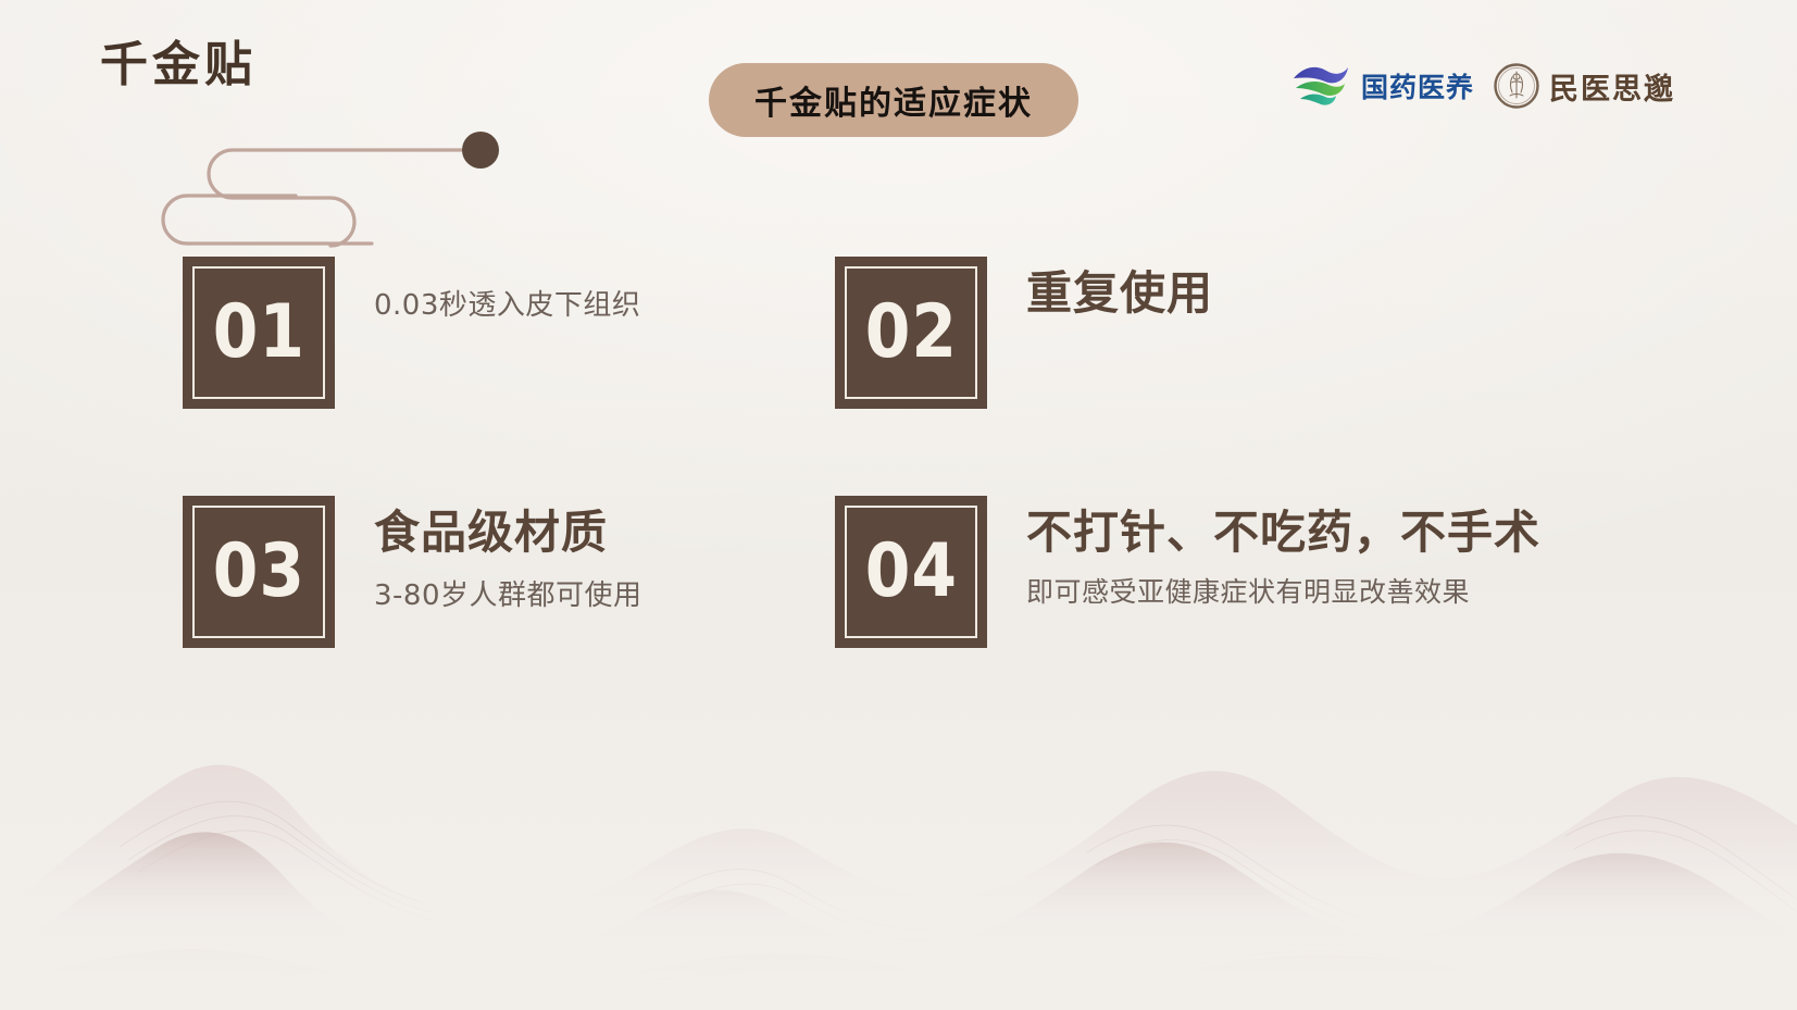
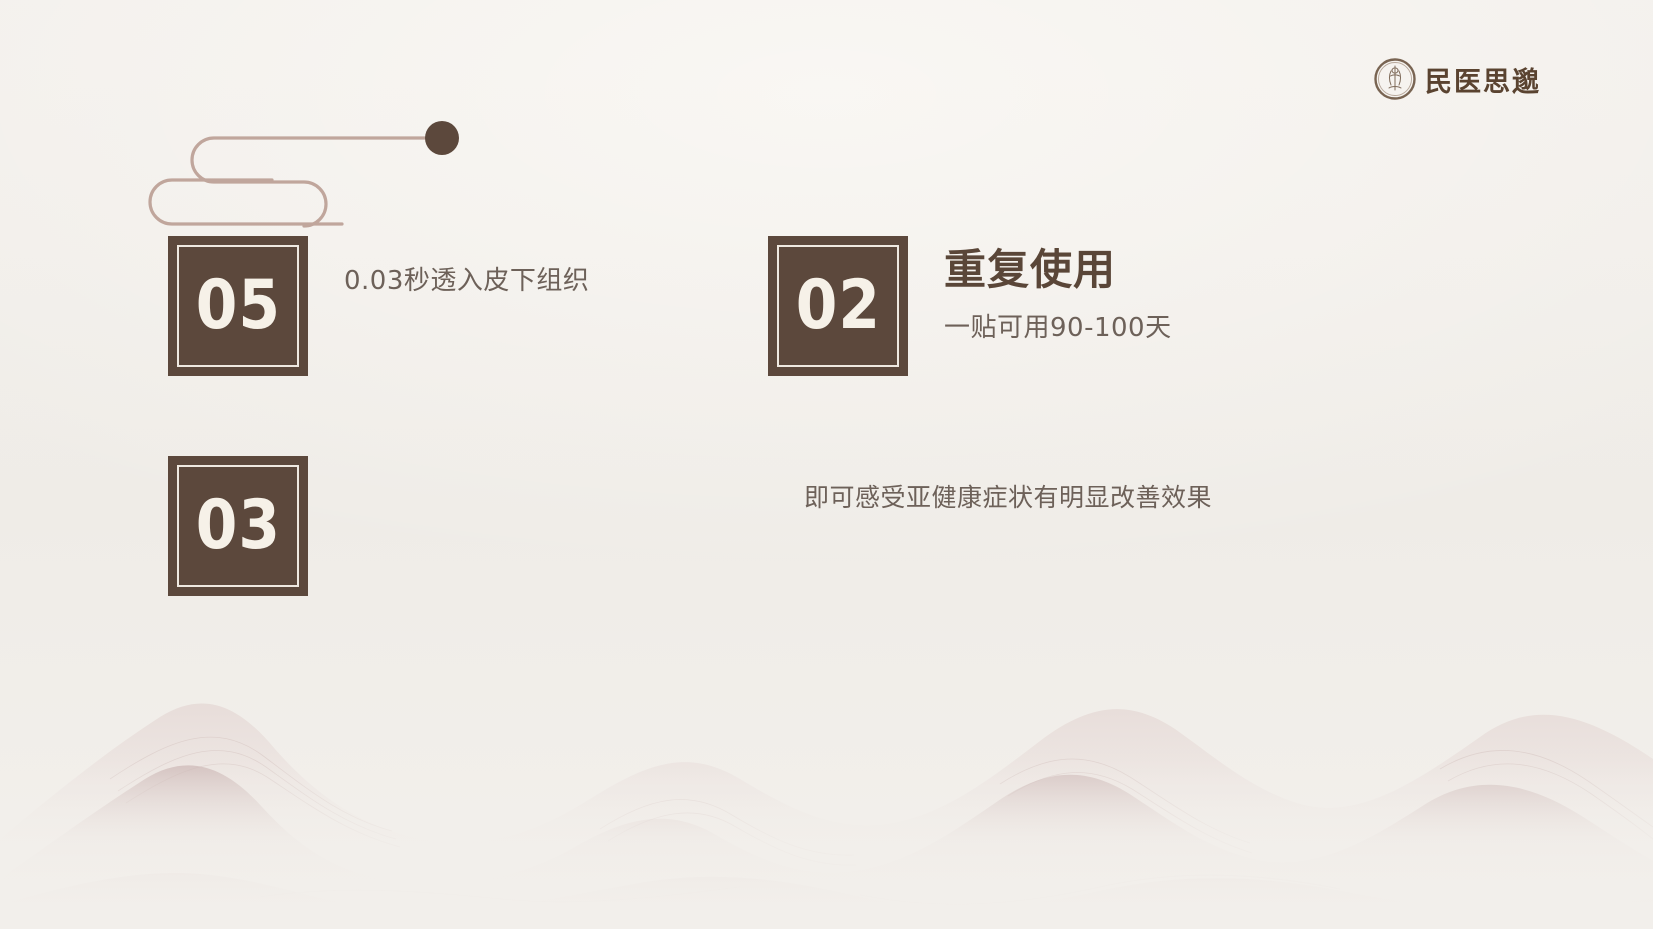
- 千金贴
- 千金贴的适应症状
- 国药医养
  民医思邈
- 01
+ 05
  0.03秒透入皮下组织
  02
  重复使用
+ 一贴可用90-100天
  03
- 食品级材质
- 3-80岁人群都可使用
- 04
- 不打针、不吃药，不手术
  即可感受亚健康症状有明显改善效果
